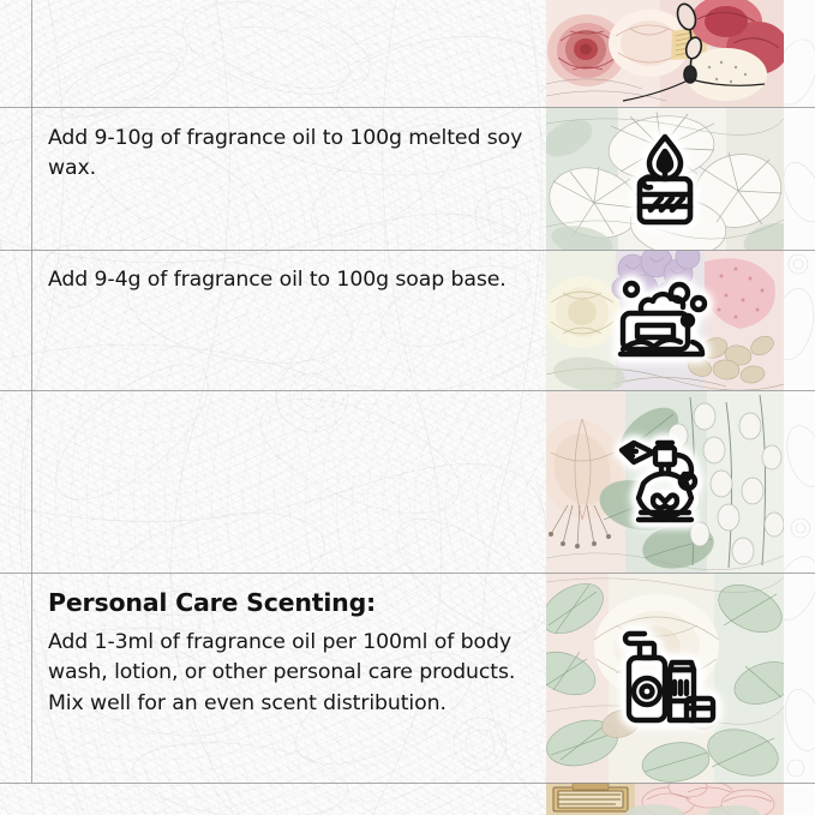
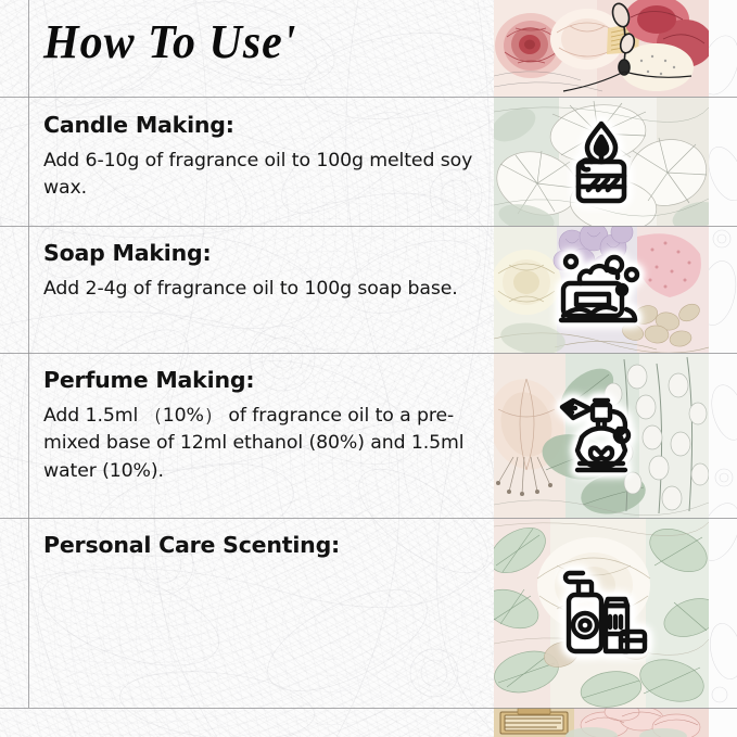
+ How To Use'
+ Candle Making:
- Add 9-10g of fragrance oil to 100g melted soy wax.
+ Add 6-10g of fragrance oil to 100g melted soy wax.
+ Soap Making:
- Add 9-4g of fragrance oil to 100g soap base.
+ Add 2-4g of fragrance oil to 100g soap base.
+ Perfume Making:
+ Add 1.5ml （10%） of fragrance oil to a pre-mixed base of 12ml ethanol (80%) and 1.5ml water (10%).
  Personal Care Scenting:
- Add 1-3ml of fragrance oil per 100ml of body wash, lotion, or other personal care products. Mix well for an even scent distribution.
